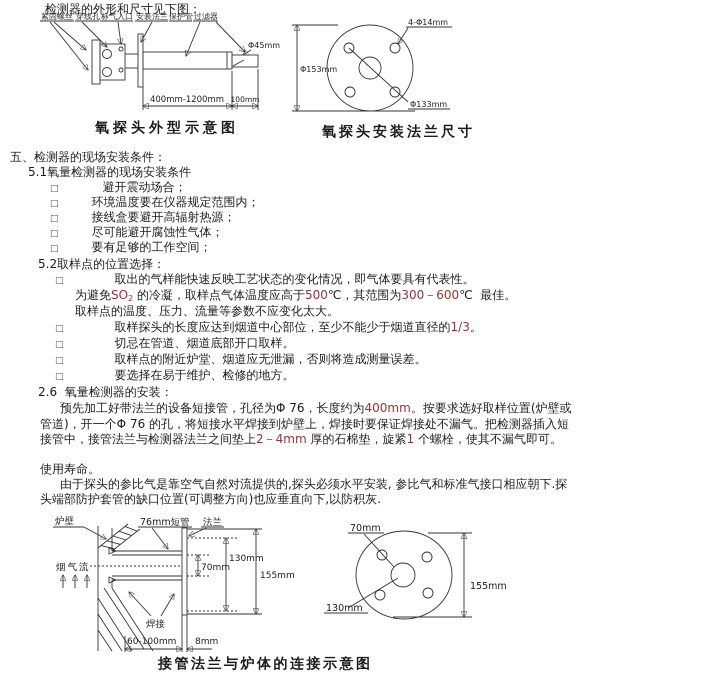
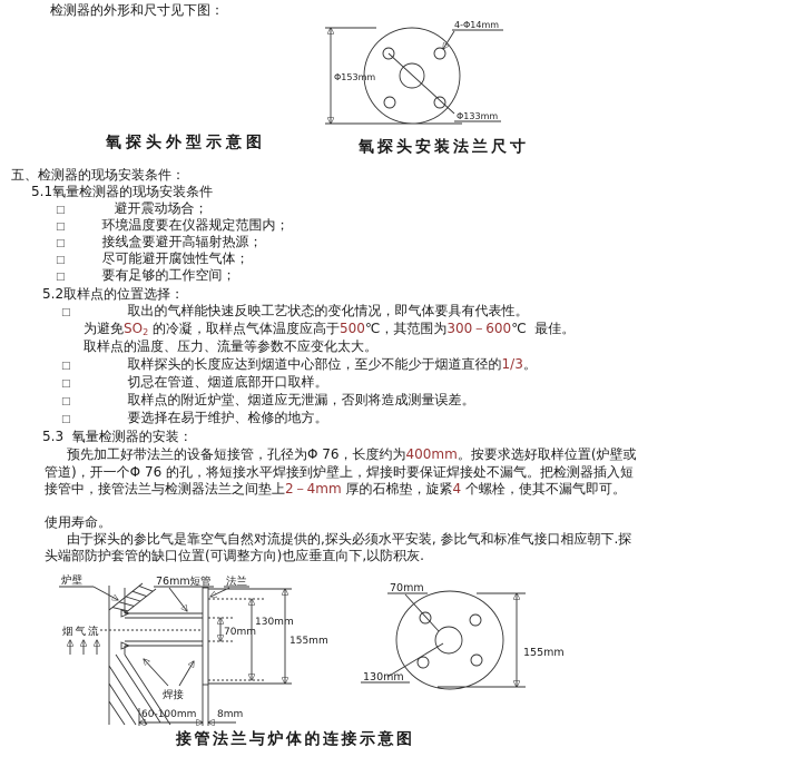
  检测器的外形和尺寸见下图：
- 紧固螺丝
- 穿线孔
- 标气入口
- 安装法兰
- 保护管
- 过滤器
- Φ45mm
- 400mm-1200mm
- 100mm
  氧探头外型示意图
  4-Φ14mm
  Φ133mm
  Φ153mm
  氧探头安装法兰尺寸
  五、检测器的现场安装条件：
  5.1氧量检测器的现场安装条件
  □ 避开震动场合；
  □ 环境温度要在仪器规定范围内；
  □ 接线盒要避开高辐射热源；
  □ 尽可能避开腐蚀性气体；
  □ 要有足够的工作空间；
  5.2取样点的位置选择：
  □ 取出的气样能快速反映工艺状态的变化情况，即气体要具有代表性。
  为避免SO2 的冷凝，取样点气体温度应高于500℃，其范围为300－600℃ 最佳。
  取样点的温度、压力、流量等参数不应变化太大。
  □ 取样探头的长度应达到烟道中心部位，至少不能少于烟道直径的1/3。
  □ 切忌在管道、烟道底部开口取样。
  □ 取样点的附近炉堂、烟道应无泄漏，否则将造成测量误差。
  □ 要选择在易于维护、检修的地方。
- 2.6 氧量检测器的安装：
+ 5.3 氧量检测器的安装：
  预先加工好带法兰的设备短接管，孔径为Φ 76，长度约为400mm。按要求选好取样位置(炉壁或
  管道)，开一个Φ 76 的孔，将短接水平焊接到炉壁上，焊接时要保证焊接处不漏气。把检测器插入短
- 接管中，接管法兰与检测器法兰之间垫上2－4mm 厚的石棉垫，旋紧1 个螺栓，使其不漏气即可。
+ 接管中，接管法兰与检测器法兰之间垫上2－4mm 厚的石棉垫，旋紧4 个螺栓，使其不漏气即可。
  使用寿命。
  由于探头的参比气是靠空气自然对流提供的,探头必须水平安装, 参比气和标准气接口相应朝下.探
  头端部防护套管的缺口位置(可调整方向)也应垂直向下,以防积灰.
  炉壁
  76mm短管
  法兰
  烟气流
  焊接
  70m
  130mm
  155mm
  60-100mm
  8mm
  70mm
  130mm
  155mm
  接管法兰与炉体的连接示意图
